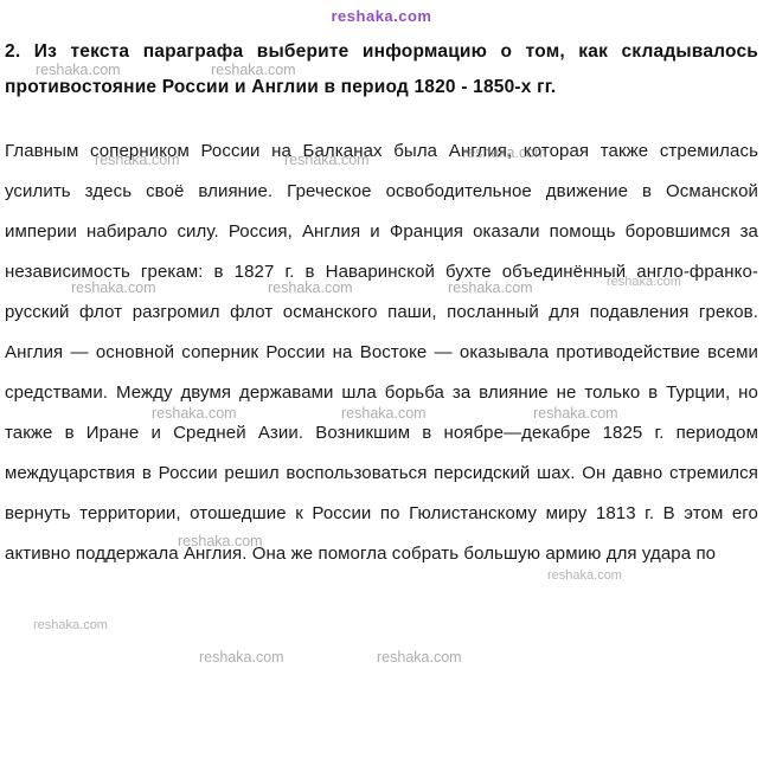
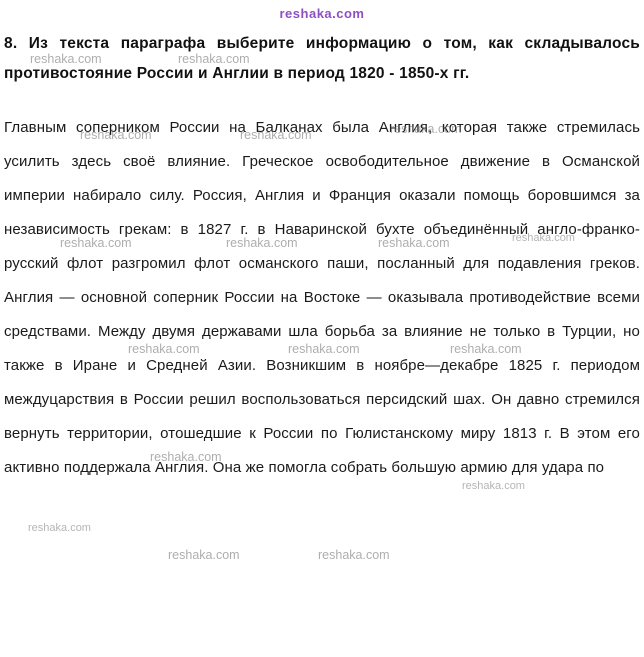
  reshaka.com
- 2. Из текста параграфа выберите информацию о том, как складывалось противостояние России и Англии в период 1820 - 1850-х гг.
+ 8. Из текста параграфа выберите информацию о том, как складывалось противостояние России и Англии в период 1820 - 1850-х гг.
  Главным соперником России на Балканах была Англия, которая также стремилась усилить здесь своё влияние. Греческое освободительное движение в Османской империи набирало силу. Россия, Англия и Франция оказали помощь боровшимся за независимость грекам: в 1827 г. в Наваринской бухте объединённый англо-франко-русский флот разгромил флот османского паши, посланный для подавления греков. Англия — основной соперник России на Востоке — оказывала противодействие всеми средствами. Между двумя державами шла борьба за влияние не только в Турции, но также в Иране и Средней Азии. Возникшим в ноябре—декабре 1825 г. периодом междуцарствия в России решил воспользоваться персидский шах. Он давно стремился вернуть территории, отошедшие к России по Гюлистанскому миру 1813 г. В этом его активно поддержала Англия. Она же помогла собрать большую армию для удара по
  reshaka.com
  reshaka.com
  reshaka.com
  reshaka.com
  reshaka.com
  reshaka.com
  reshaka.com
  reshaka.com
  reshaka.com
  reshaka.com
  reshaka.com
  reshaka.com
  reshaka.com
  reshaka.com
  reshaka.com
  reshaka.com
  reshaka.com
